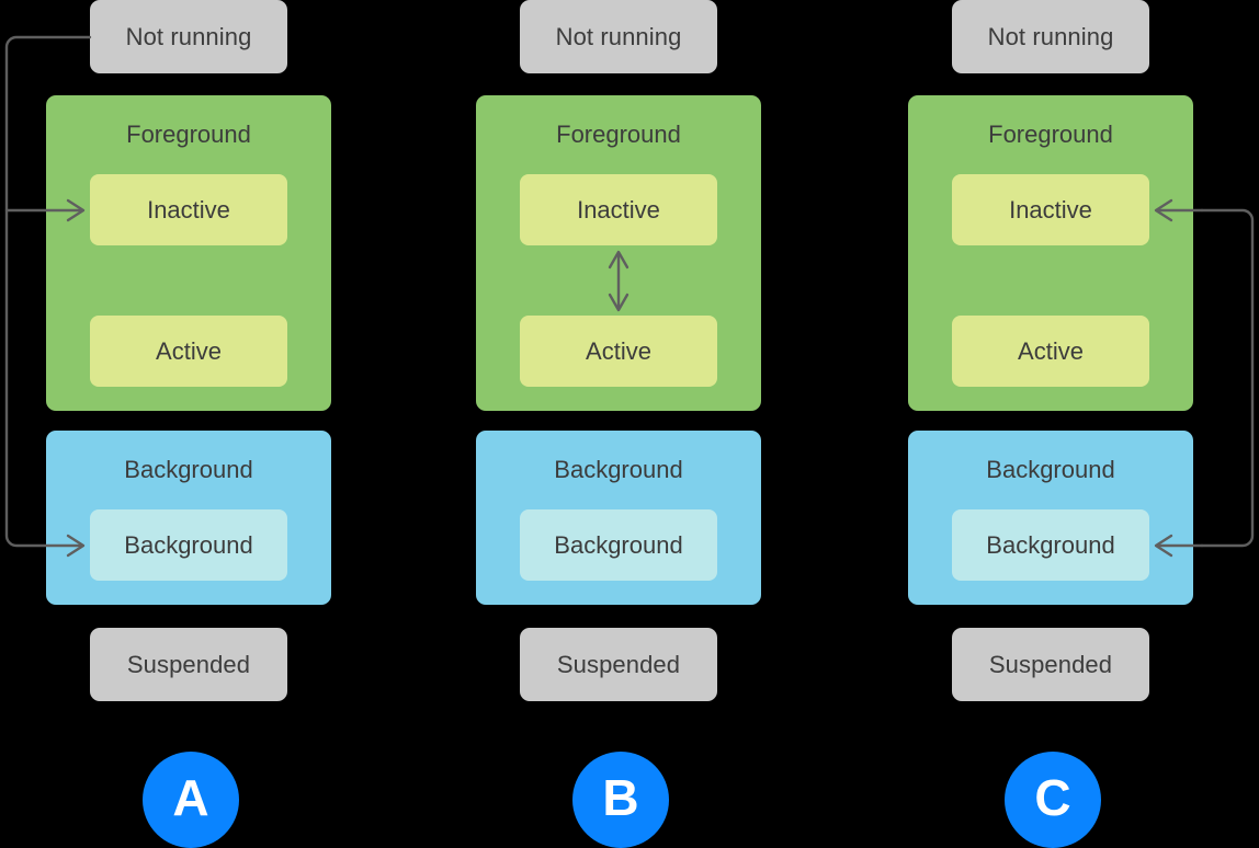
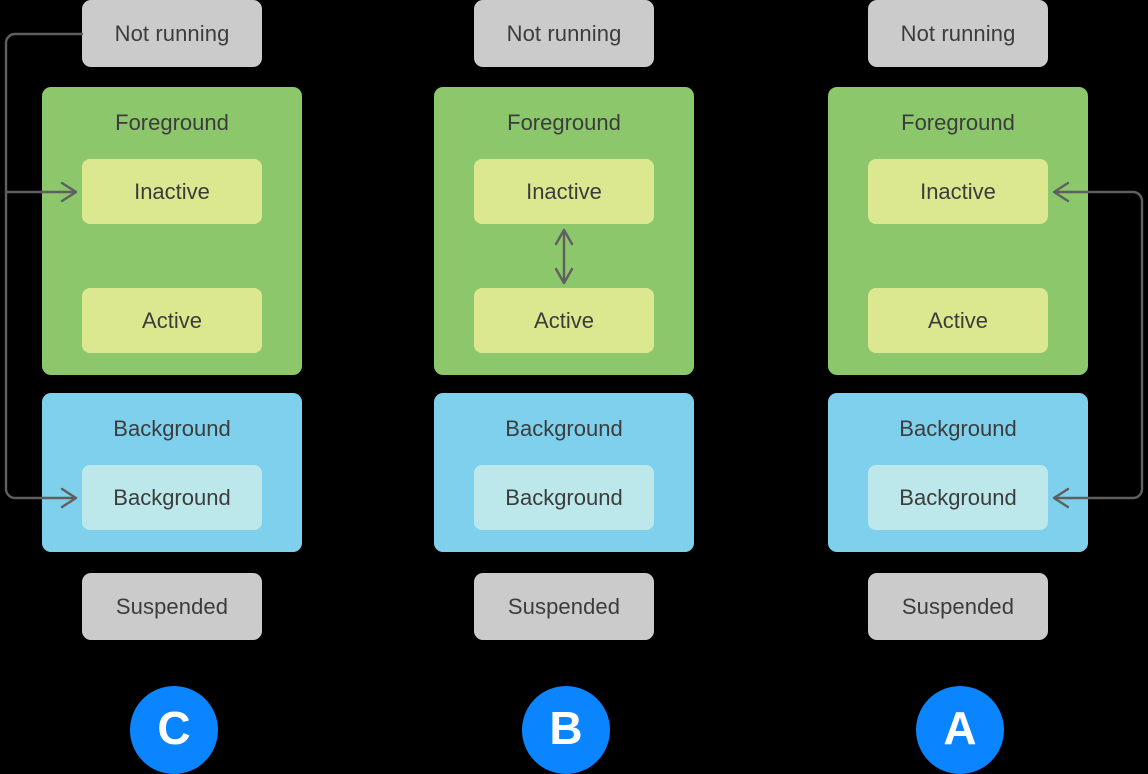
  Not running
  Foreground
  Inactive
  Active
  Background
  Background
  Suspended
- A
+ C
  Not running
  Foreground
  Inactive
  Active
  Background
  Background
  Suspended
  B
  Not running
  Foreground
  Inactive
  Active
  Background
  Background
  Suspended
- C
+ A
